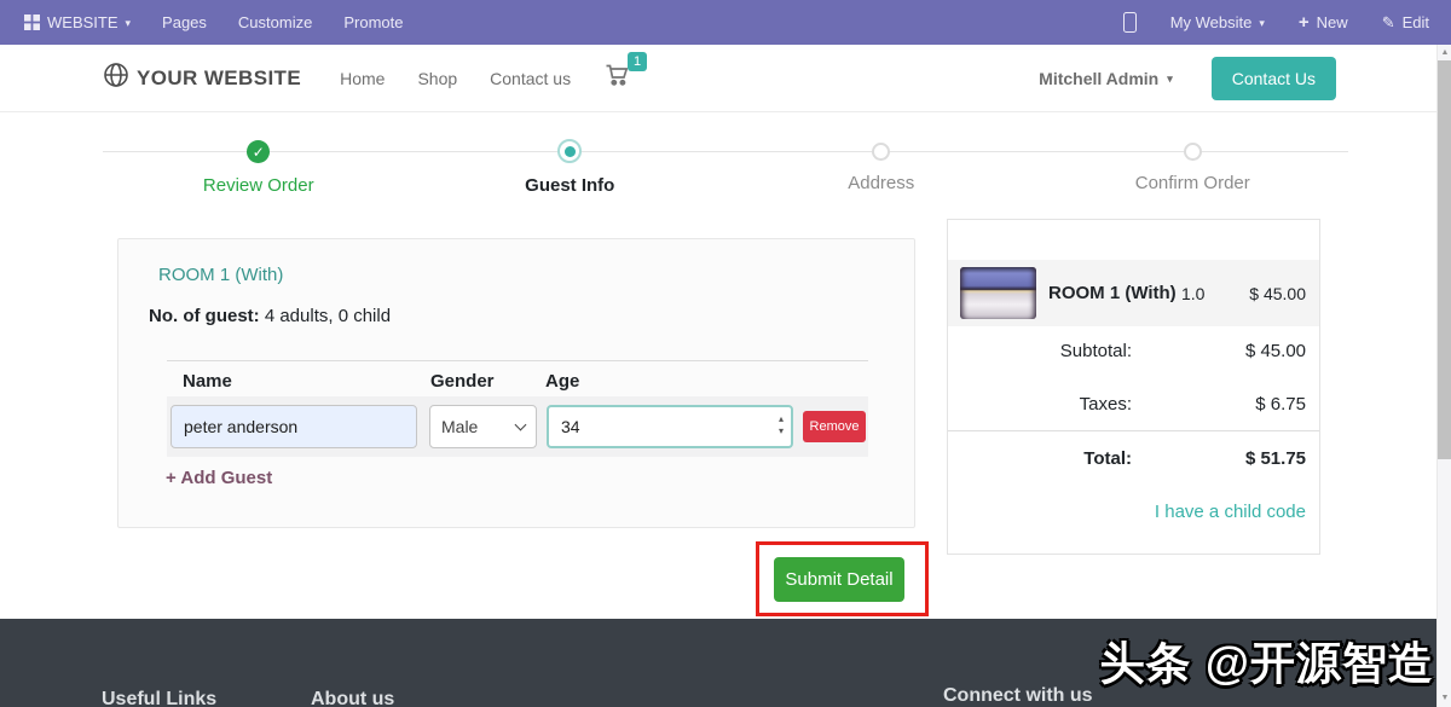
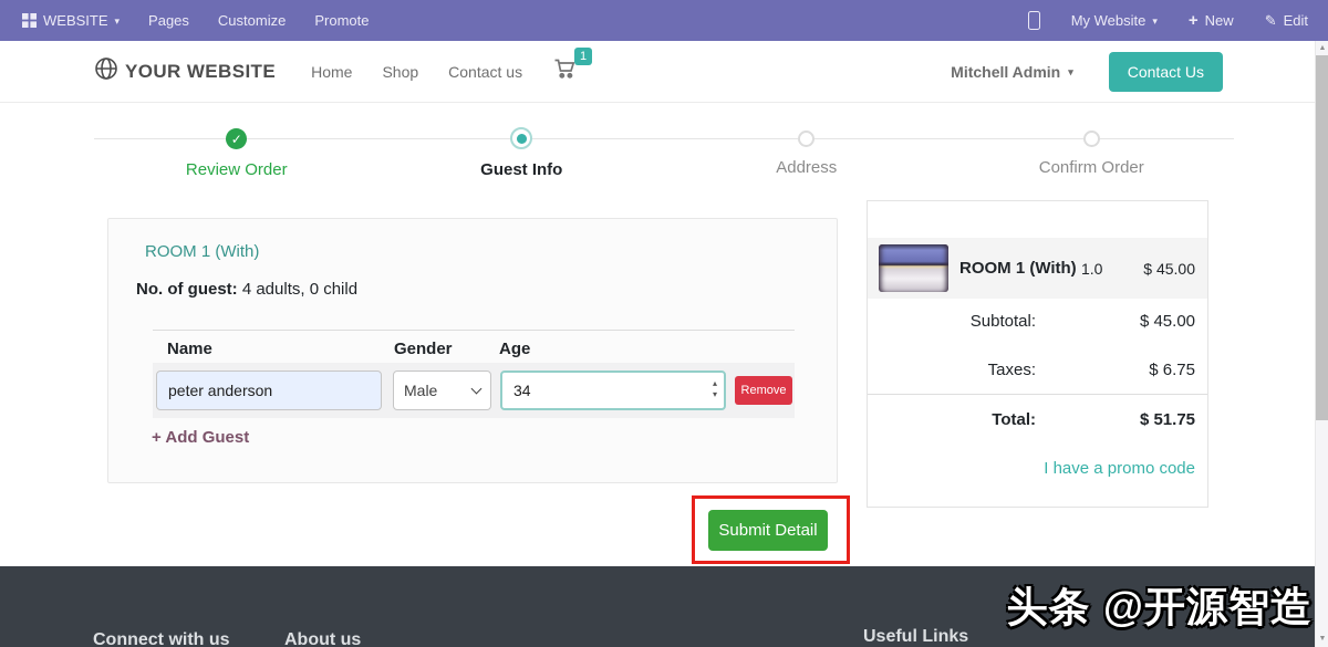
  WEBSITE
  ▾
  Pages
  Customize
  Promote
  My Website
  ▾
  +
  New
  ✎
  Edit
  YOUR WEBSITE
  Home
  Shop
  Contact us
  1
  Mitchell Admin
  ▾
  Contact Us
  ✓
  Review Order
  Guest Info
  Address
  Confirm Order
  ROOM 1 (With)
  No. of guest: 4 adults, 0 child
  Name
  Gender
  Age
  peter anderson
  Male
  34
  ▴
  ▾
  Remove
  + Add Guest
  ROOM 1 (With)
  1.0
  $ 45.00
  Subtotal:
  $ 45.00
  Taxes:
  $ 6.75
  Total:
  $ 51.75
- I have a child code
+ I have a promo code
  Submit Detail
- Useful Links
+ Connect with us
  About us
- Connect with us
+ Useful Links
  头条 @开源智造
